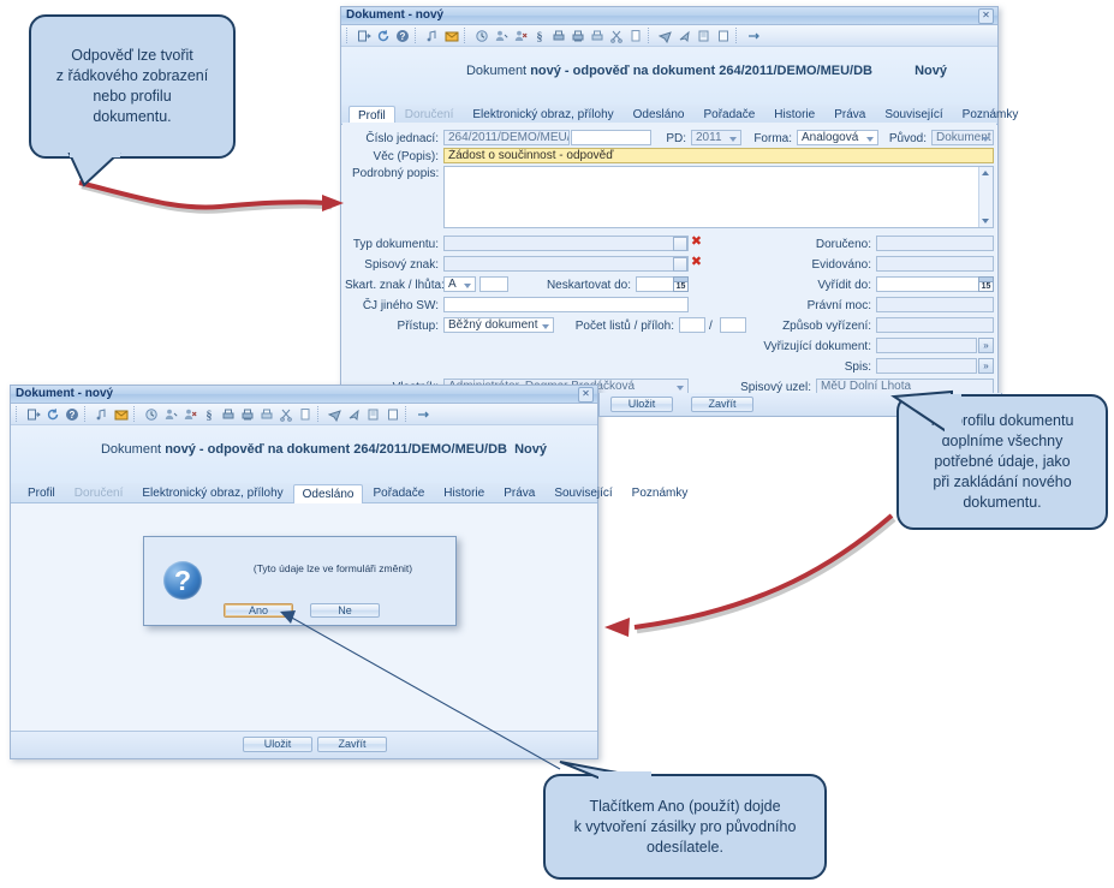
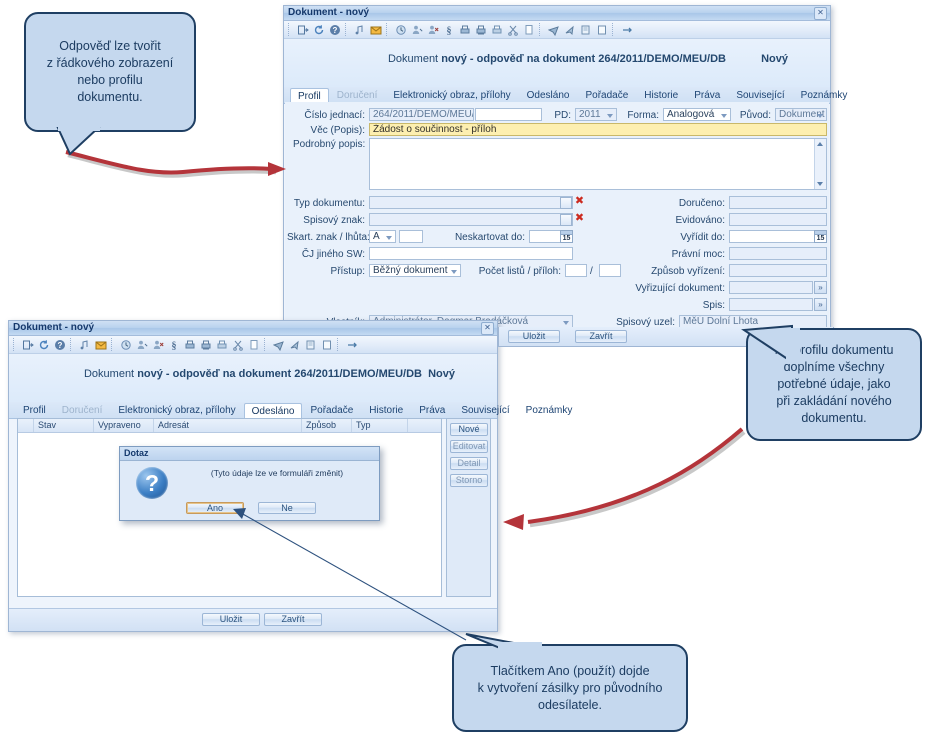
  Dokument - nový
  ✕
  ?
  §
  Dokument nový - odpověď na dokument 264/2011/DEMO/MEU/DB
  Nový
  Profil
  Doručení
  Elektronický obraz, přílohy
  Odesláno
  Pořadače
  Historie
  Práva
  Související
  Poznámky
  Číslo jednací:
  264/2011/DEMO/MEU/
  PD:
  2011
  Forma:
  Analogová
  Původ:
  Věc (Popis):
- Žádost o součinnost - odpověď
+ Žádost o součinnost - příloh
  Podrobný popis:
  Typ dokumentu:
  ✖
  Doručeno:
  Spisový znak:
  ✖
  Evidováno:
  Skart. znak / lhůta
  A
  Neskartovat do:
  Vyřídit do:
  ČJ jiného SW:
  Právní moc:
  Přístup:
  Běžný dokument
  Počet listů / příloh:
  /
  Způsob vyřízení:
  Vyřizující dokument:
  »
  Spis:
  »
  Spisový uzel:
  MěÚ Dolní Lhota
  Uložit
  Zavřít
  Dokument - nový
  ✕
  ?
  §
  Dokument nový - odpověď na dokument 264/2011/DEMO/MEU/DB
  Nový
  Profil
  Doručení
  Elektronický obraz, přílohy
  Odesláno
  Pořadače
  Historie
  Práva
  Související
  Poznámky
+ Stav
+ Vypraveno
+ Adresát
+ Způsob
+ Typ
+ Nové
+ Editovat
+ Detail
+ Storno
  Uložit
  Zavřít
+ Dotaz
  ?
  (Tyto údaje lze ve formuláři změnit)
  Ano
  Ne
  Odpověď lze tvořit
  z řádkového zobrazení
  nebo profilu
  dokumentu.
  rofilu dokumentu
  doplníme všechny
  potřebné údaje, jako
  při zakládání nového
  dokumentu.
  Tlačítkem Ano (použít) dojde
  k vytvoření zásilky pro původního
  odesílatele.
